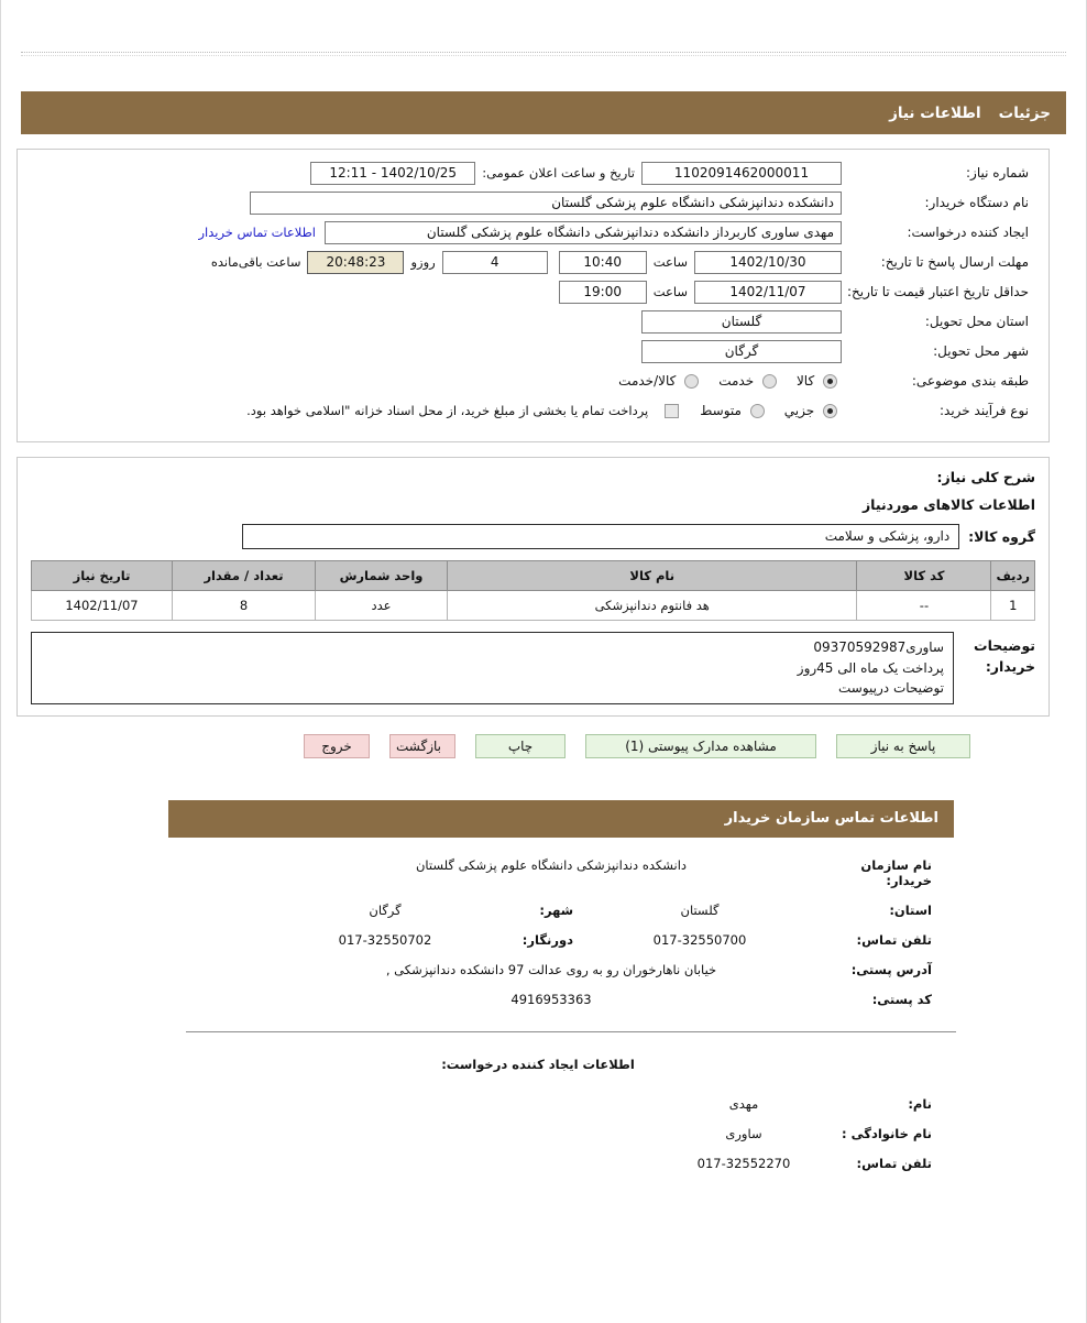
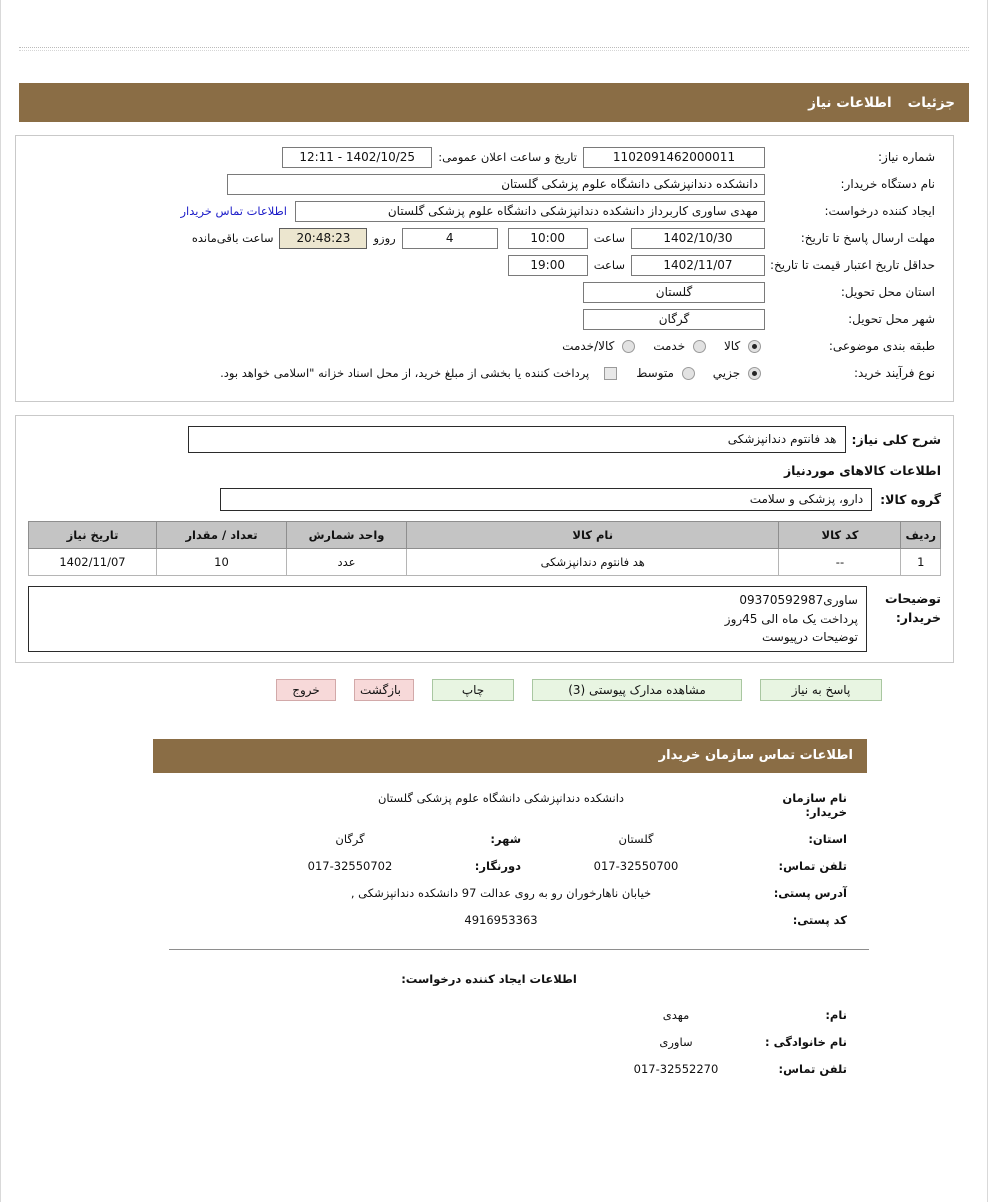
  جزئیات
  اطلاعات نیاز
  شماره نیاز:
  1102091462000011
  تاریخ و ساعت اعلان عمومی:
  1402/10/25 - 12:11
  نام دستگاه خریدار:
  دانشکده دندانپزشکی دانشگاه علوم پزشکی گلستان
  ایجاد کننده درخواست:
  مهدی ساوری کاربرداز دانشکده دندانپزشکی دانشگاه علوم پزشکی گلستان
  اطلاعات تماس خریدار
  مهلت ارسال پاسخ تا تاریخ:
  1402/10/30
  ساعت
- 10:40
+ 10:00
  4
  روزو
  20:48:23
  ساعت باقی‌مانده
  حداقل تاریخ اعتبار قیمت تا تاریخ:
  1402/11/07
  ساعت
  19:00
  استان محل تحویل:
  گلستان
  شهر محل تحویل:
  گرگان
  طبقه بندی موضوعی:
  کالا
  خدمت
  کالا/خدمت
  نوع فرآیند خرید:
  جزيي
  متوسط
- پرداخت تمام یا بخشی از مبلغ خرید، از محل اسناد خزانه "اسلامی خواهد بود.
+ پرداخت کننده یا بخشی از مبلغ خرید، از محل اسناد خزانه "اسلامی خواهد بود.
  شرح کلی نیاز:
+ هد فانتوم دندانپزشکی
  اطلاعات کالاهای موردنیاز
  گروه کالا:
  دارو، پزشکی و سلامت
  ردیف	کد کالا	نام کالا	واحد شمارش	تعداد / مقدار	تاریخ نیاز
- 1	--	هد فانتوم دندانپزشکی	عدد	8	1402/11/07
+ 1	--	هد فانتوم دندانپزشکی	عدد	10	1402/11/07
  توضیحات خریدار:
  ساوری09370592987
  پرداخت یک ماه الی 45روز
  توضیحات درپیوست
  پاسخ به نیاز
- مشاهده مدارک پیوستی (1)
+ مشاهده مدارک پیوستی (3)
  چاپ
  بازگشت
  خروج
  اطلاعات تماس سازمان خریدار
  نام سازمان خریدار:
  دانشکده دندانپزشکی دانشگاه علوم پزشکی گلستان
  استان:
  گلستان
  شهر:
  گرگان
  تلفن تماس:
  017-32550700
  دورنگار:
  017-32550702
  آدرس پستی:
  خیابان ناهارخوران رو به روی عدالت 97 دانشکده دندانپزشکی ,
  کد پستی:
  4916953363
  اطلاعات ایجاد کننده درخواست:
  نام:
  مهدی
  نام خانوادگی :
  ساوری
  تلفن تماس:
  017-32552270
